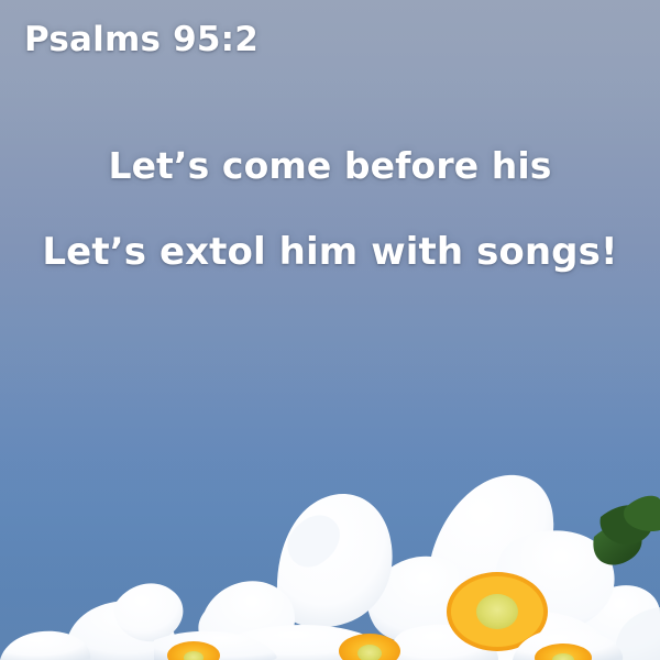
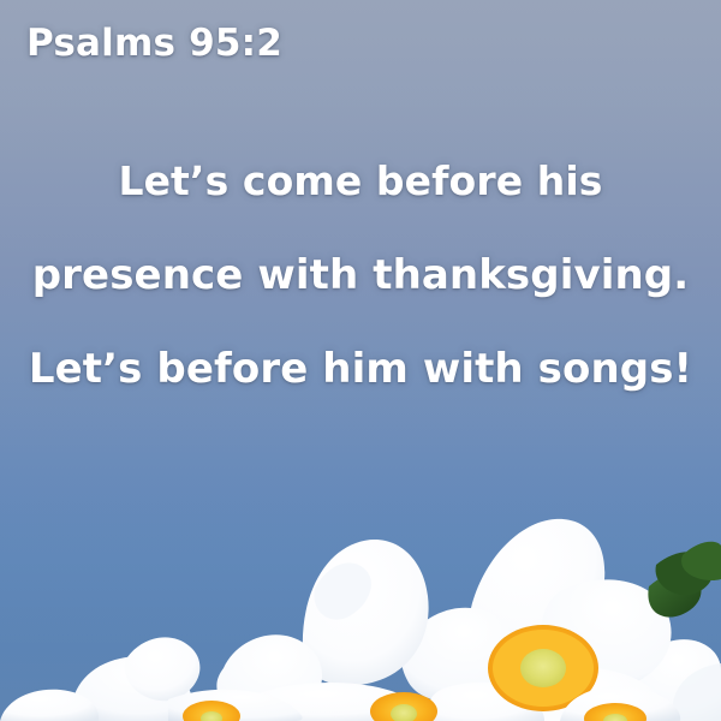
  Psalms 95:2
  Let’s come before his
+ presence with thanksgiving.
- Let’s extol him with songs!
+ Let’s before him with songs!
